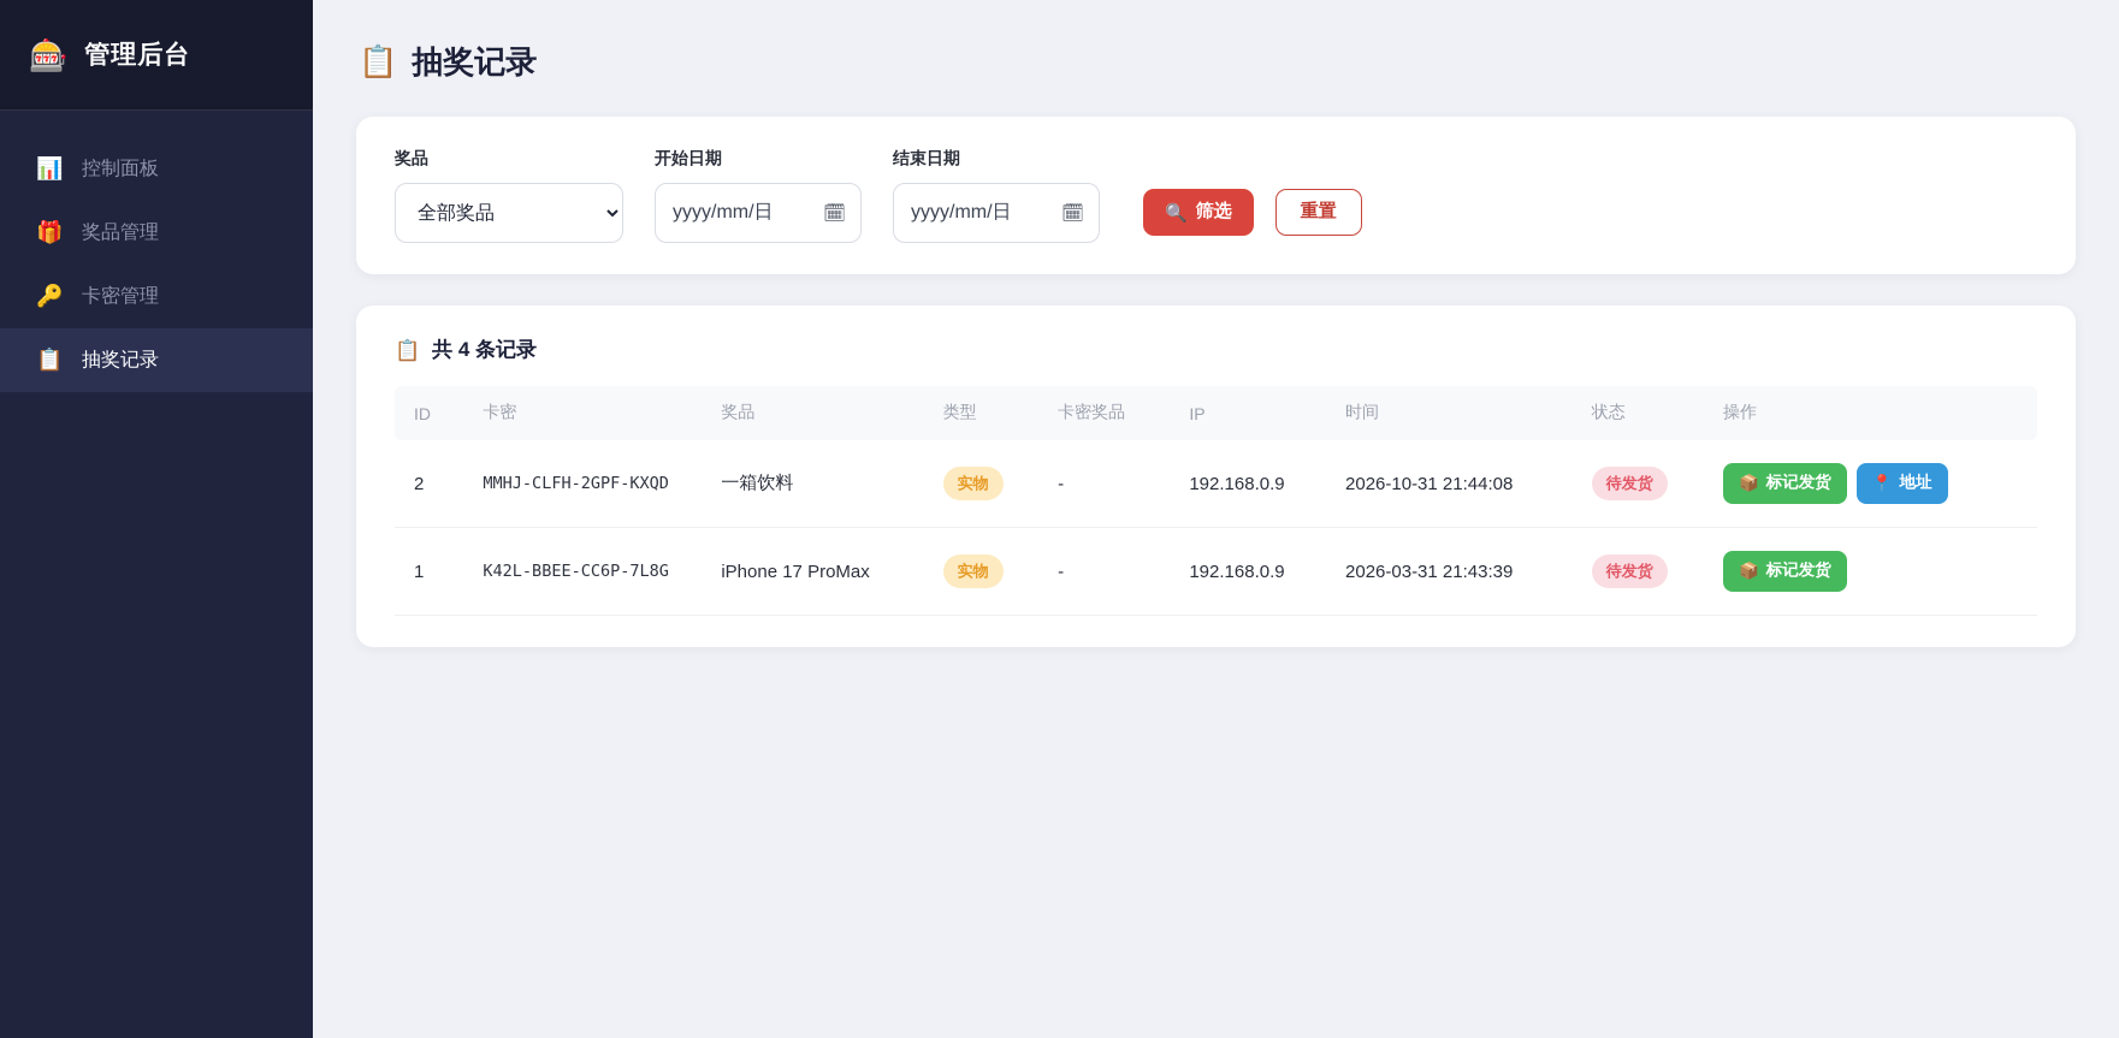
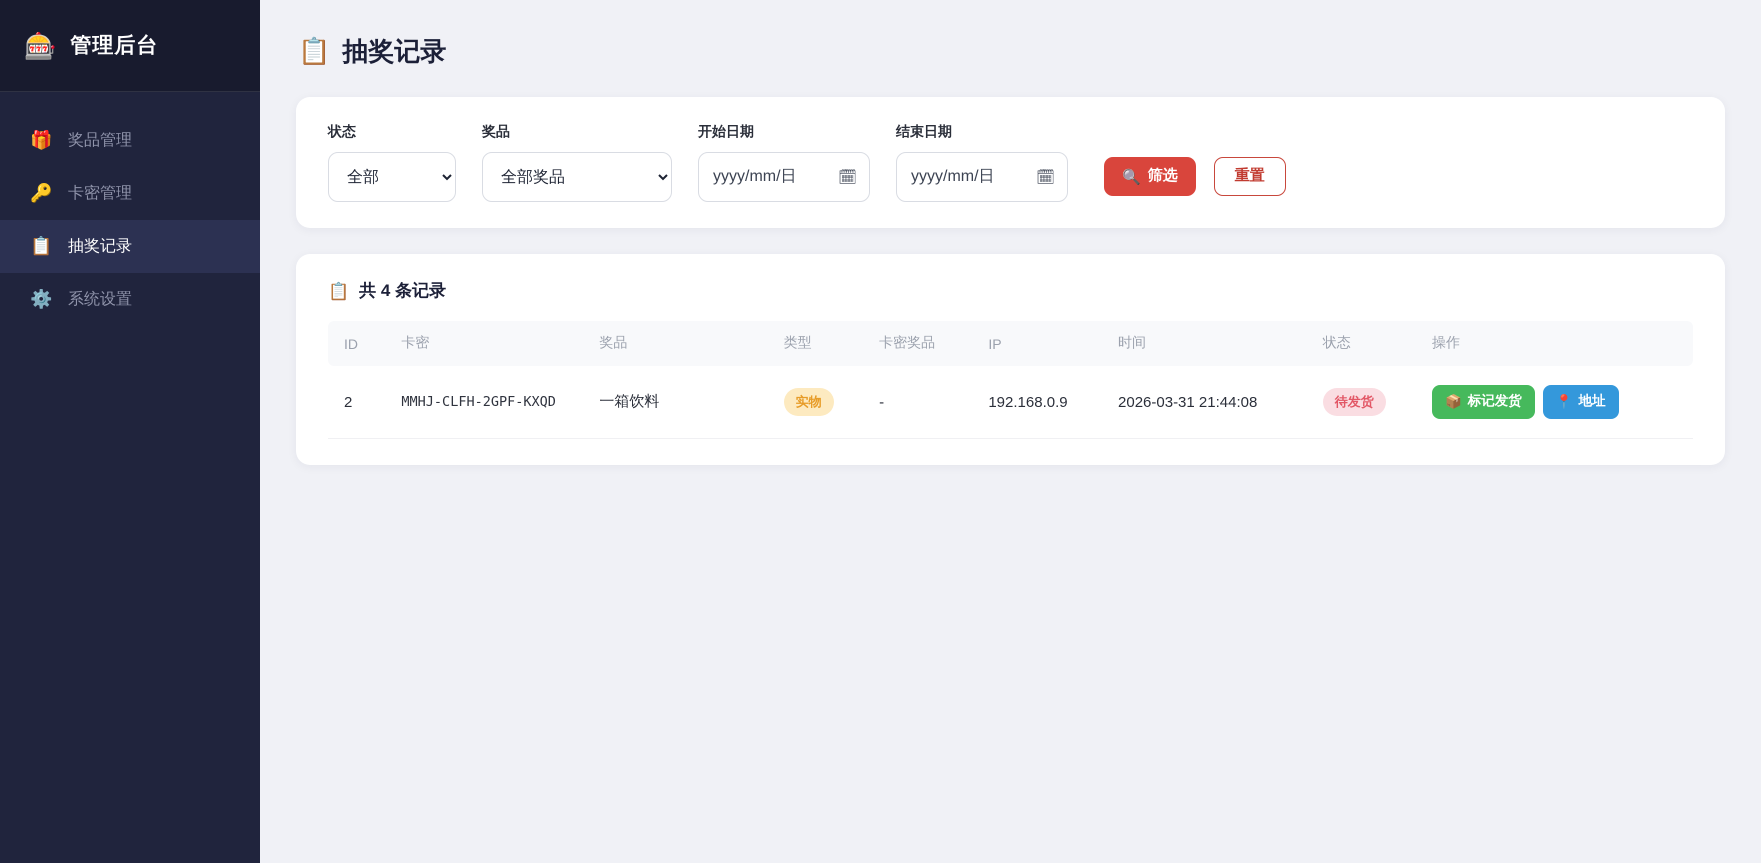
  🎰
  管理后台
- 📊
- 控制面板
  🎁
  奖品管理
  🔑
  卡密管理
  📋
  抽奖记录
+ ⚙️
+ 系统设置
  📋
  抽奖记录
+ 状态
+ 全部
  奖品
  全部奖品
  开始日期
  yyyy/mm/日
  🗓
  结束日期
  yyyy/mm/日
  🗓
  🔍
  筛选
  重置
  📋
  共 4 条记录
  ID	卡密	奖品	类型	卡密奖品	IP	时间	状态	操作
- 2	MMHJ-CLFH-2GPF-KXQD	一箱饮料	实物	-	192.168.0.9	2026-10-31 21:44:08	待发货	📦 标记发货 📍 地址
+ 2	MMHJ-CLFH-2GPF-KXQD	一箱饮料	实物	-	192.168.0.9	2026-03-31 21:44:08	待发货	📦 标记发货 📍 地址
- 1	K42L-BBEE-CC6P-7L8G	iPhone 17 ProMax	实物	-	192.168.0.9	2026-03-31 21:43:39	待发货	📦 标记发货
